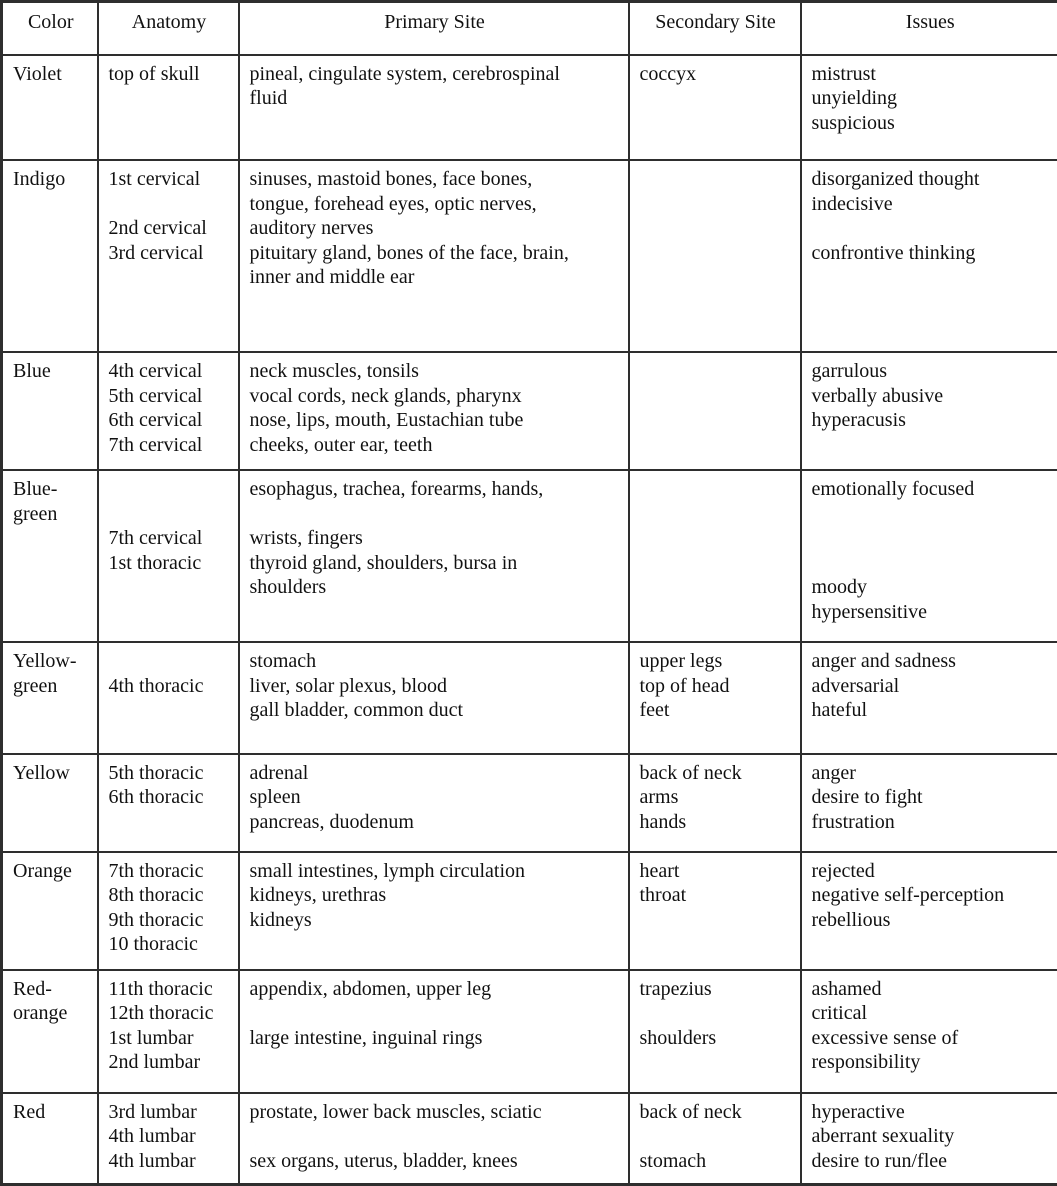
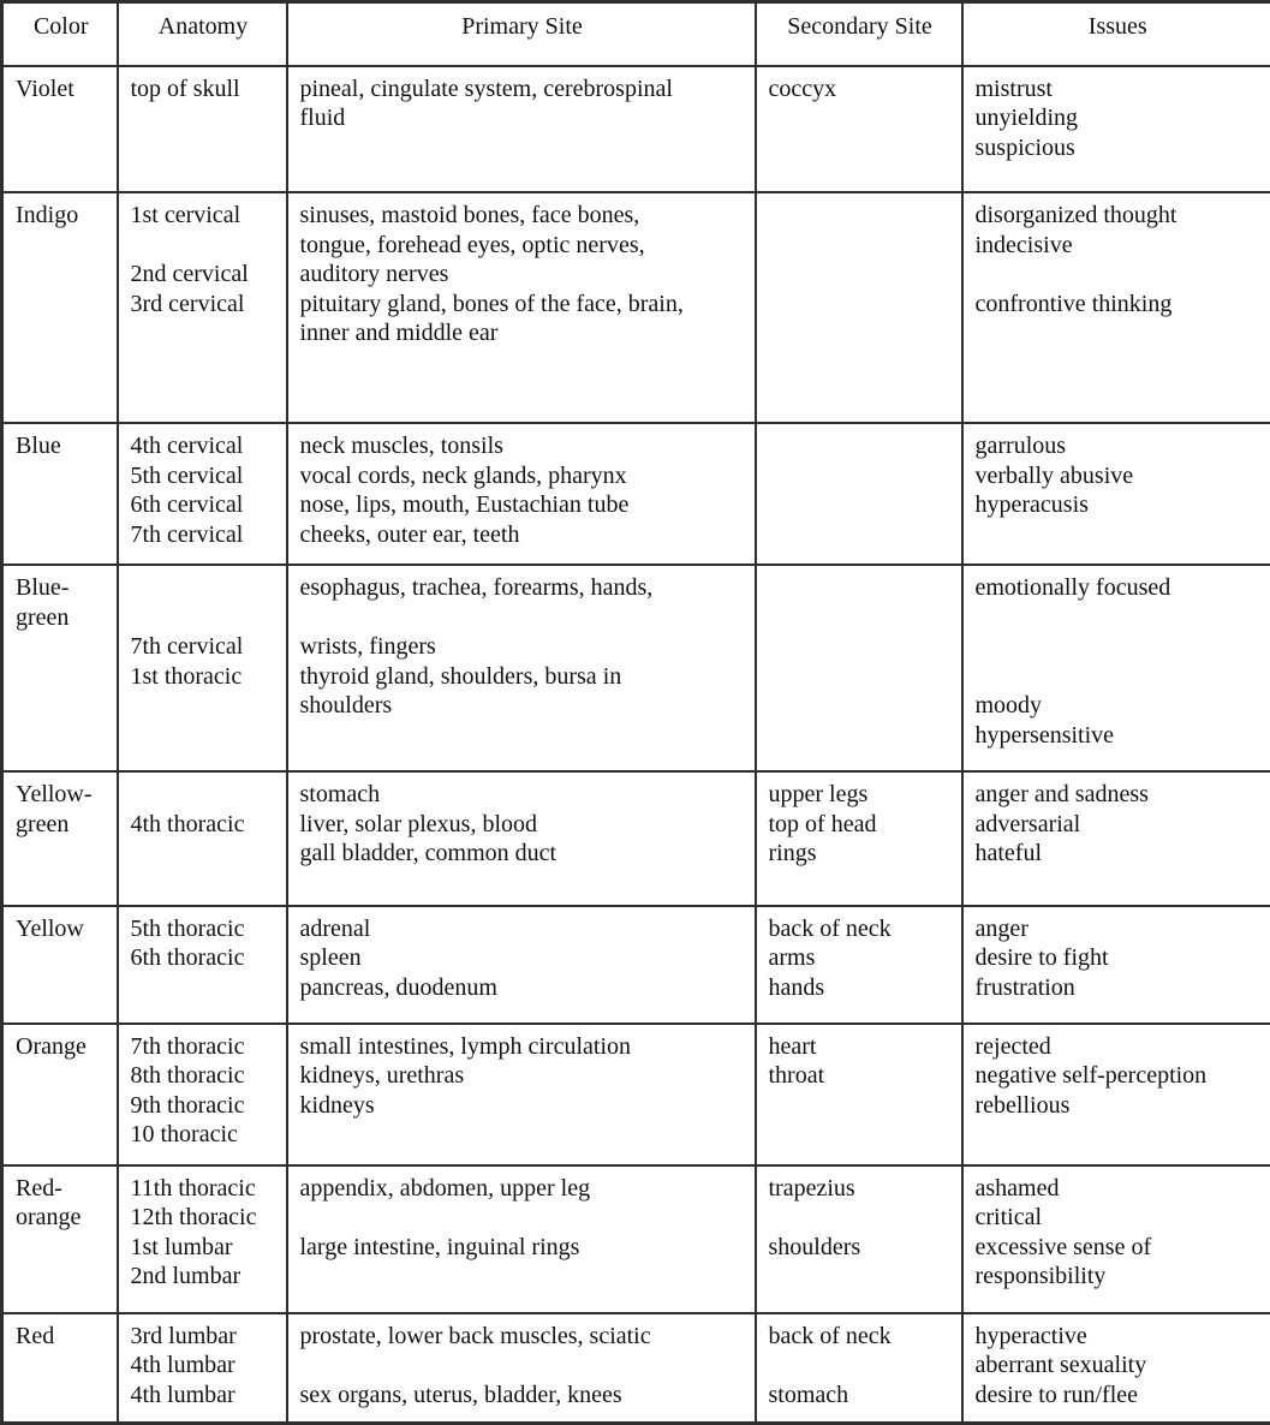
  Color	Anatomy	Primary Site	Secondary Site	Issues
  Violet	top of skull	pineal, cingulate system, cerebrospinal fluid	coccyx	mistrust unyielding suspicious
  Indigo	1st cervical 2nd cervical 3rd cervical	sinuses, mastoid bones, face bones, tongue, forehead eyes, optic nerves, auditory nerves pituitary gland, bones of the face, brain, inner and middle ear		disorganized thought indecisive confrontive thinking
  Blue	4th cervical 5th cervical 6th cervical 7th cervical	neck muscles, tonsils vocal cords, neck glands, pharynx nose, lips, mouth, Eustachian tube cheeks, outer ear, teeth		garrulous verbally abusive hyperacusis
  Blue- green	7th cervical 1st thoracic	esophagus, trachea, forearms, hands, wrists, fingers thyroid gland, shoulders, bursa in shoulders		emotionally focused moody hypersensitive
- Yellow- green	4th thoracic	stomach liver, solar plexus, blood gall bladder, common duct	upper legs top of head feet	anger and sadness adversarial hateful
+ Yellow- green	4th thoracic	stomach liver, solar plexus, blood gall bladder, common duct	upper legs top of head rings	anger and sadness adversarial hateful
  Yellow	5th thoracic 6th thoracic	adrenal spleen pancreas, duodenum	back of neck arms hands	anger desire to fight frustration
  Orange	7th thoracic 8th thoracic 9th thoracic 10 thoracic	small intestines, lymph circulation kidneys, urethras kidneys	heart throat	rejected negative self-perception rebellious
  Red- orange	11th thoracic 12th thoracic 1st lumbar 2nd lumbar	appendix, abdomen, upper leg large intestine, inguinal rings	trapezius shoulders	ashamed critical excessive sense of responsibility
  Red	3rd lumbar 4th lumbar 4th lumbar	prostate, lower back muscles, sciatic sex organs, uterus, bladder, knees	back of neck stomach	hyperactive aberrant sexuality desire to run/flee
